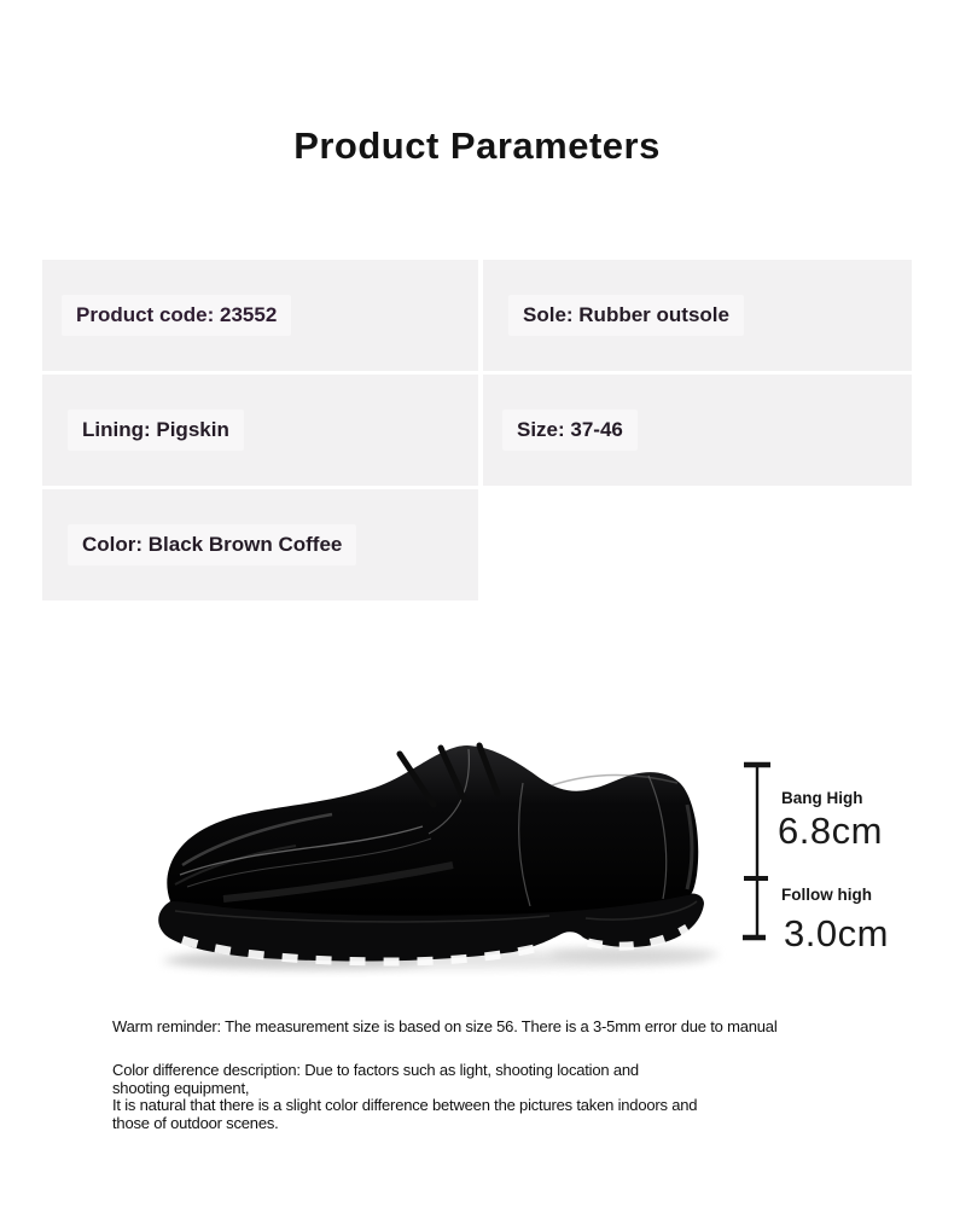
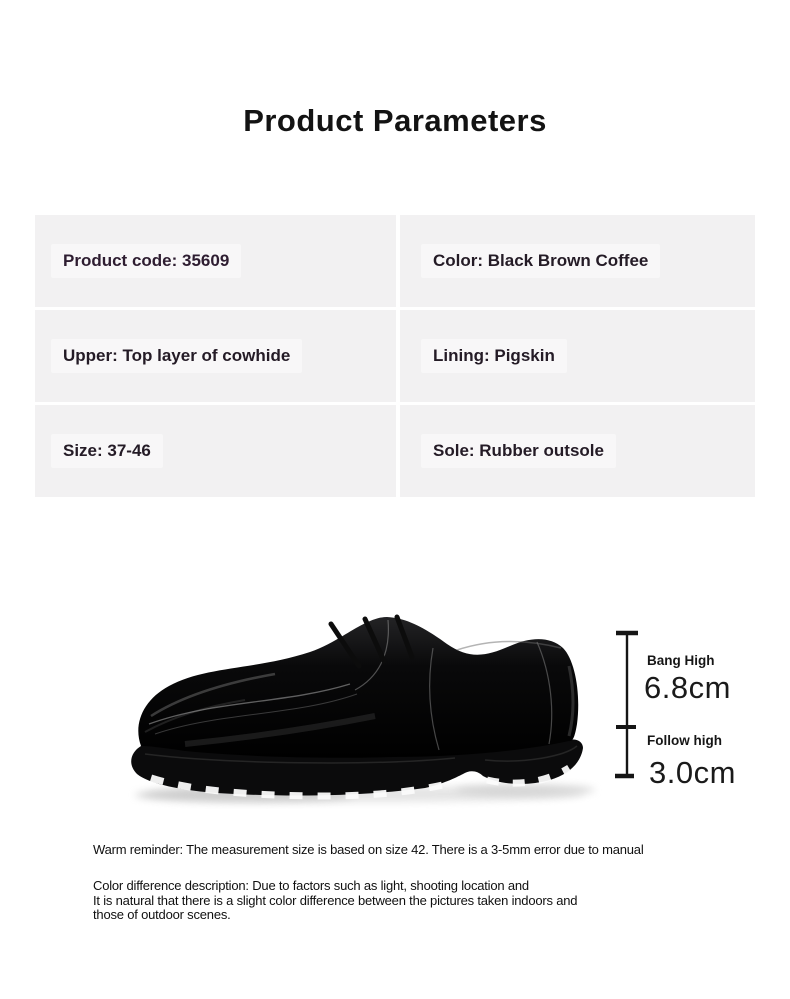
  Product Parameters
- Product code: 23552
+ Product code: 35609
- Sole: Rubber outsole
+ Color: Black Brown Coffee
+ Upper: Top layer of cowhide
  Lining: Pigskin
  Size: 37-46
- Color: Black Brown Coffee
+ Sole: Rubber outsole
  Bang High
  6.8cm
  Follow high
  3.0cm
- Warm reminder: The measurement size is based on size 56. There is a 3-5mm error due to manual
+ Warm reminder: The measurement size is based on size 42. There is a 3-5mm error due to manual
  Color difference description: Due to factors such as light, shooting location and
- shooting equipment,
  It is natural that there is a slight color difference between the pictures taken indoors and
  those of outdoor scenes.
